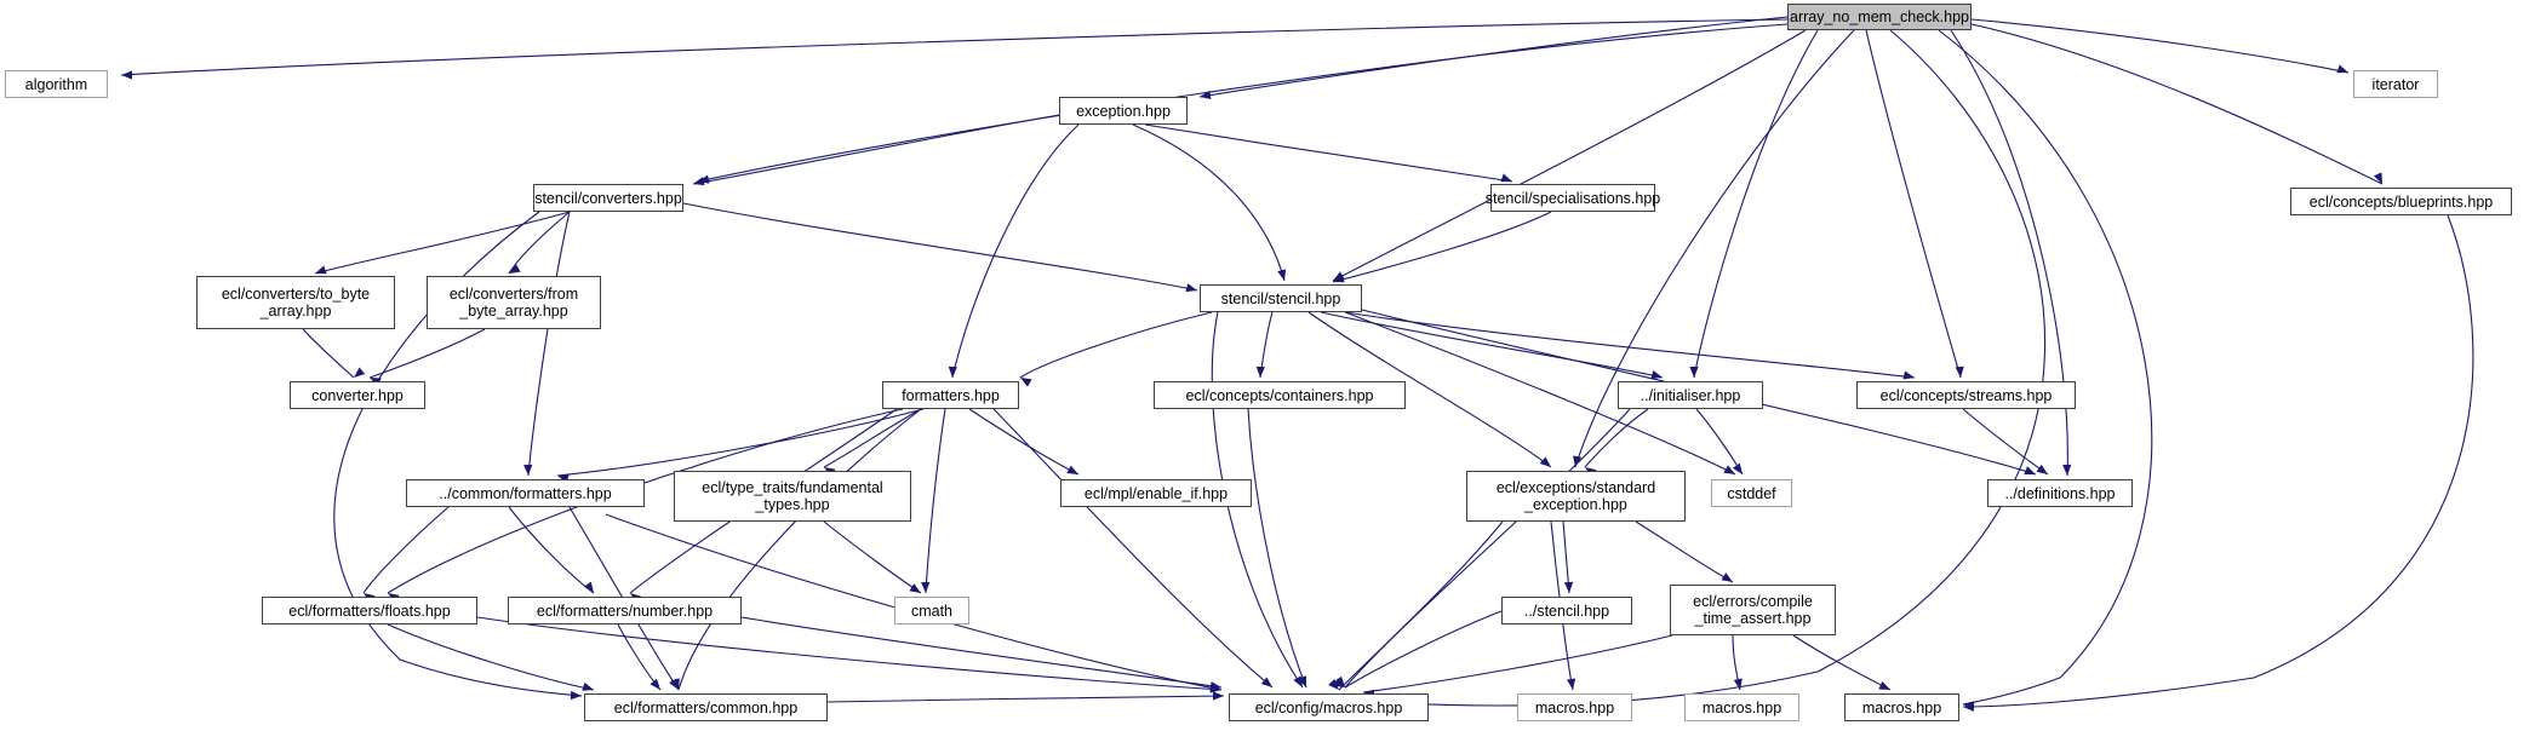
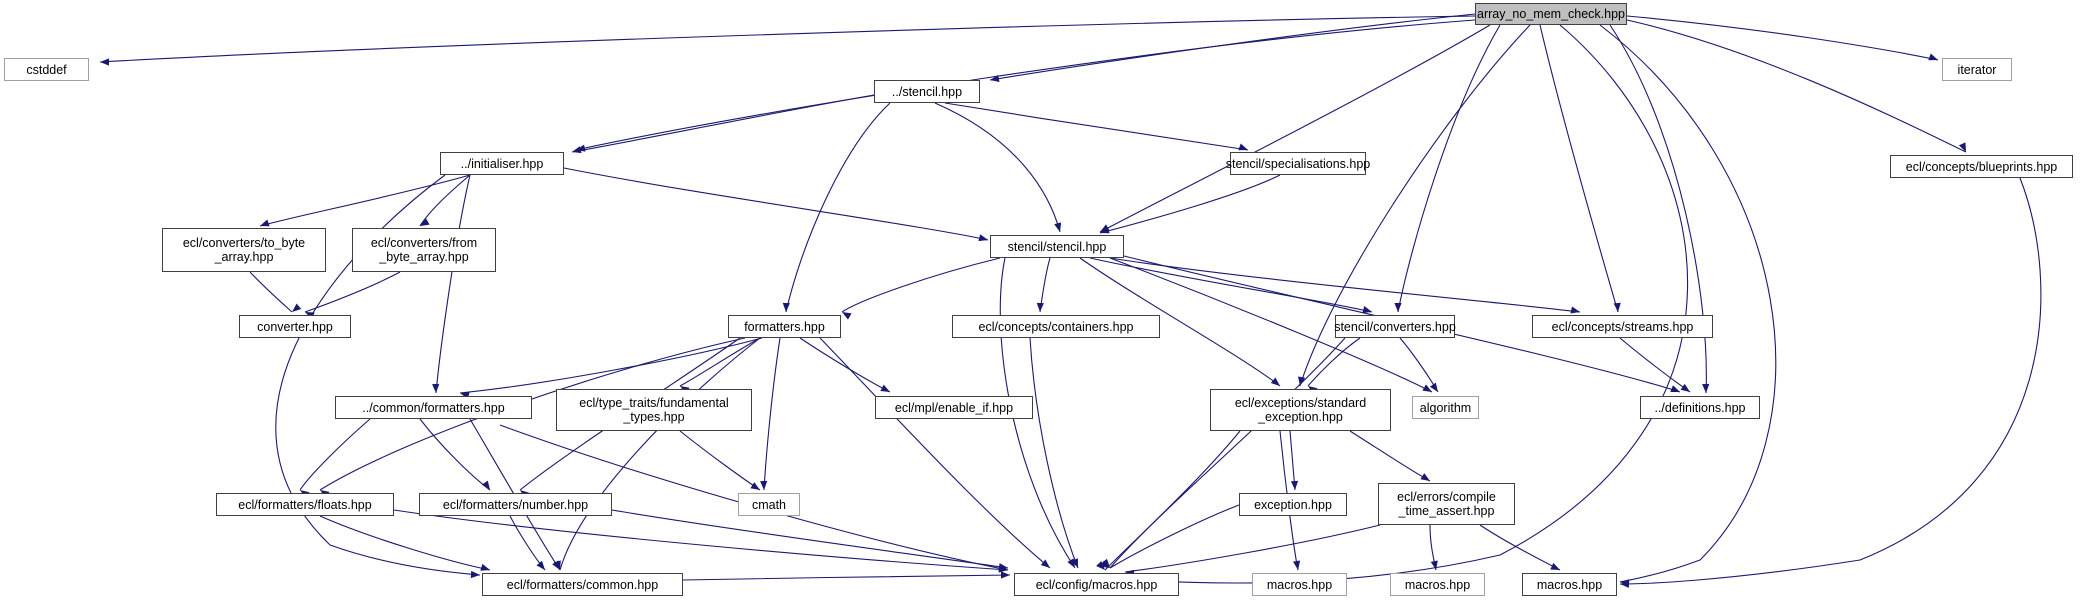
  array_no_mem_check.hpp
- algorithm
+ cstddef
  iterator
- exception.hpp
+ ../stencil.hpp
  ecl/concepts/blueprints.hpp
- stencil/converters.hpp
+ ../initialiser.hpp
  stencil/specialisations.hpp
  ecl/converters/to_byte
  _array.hpp
  ecl/converters/from
  _byte_array.hpp
  stencil/stencil.hpp
  converter.hpp
  formatters.hpp
  ecl/concepts/containers.hpp
- ../initialiser.hpp
+ stencil/converters.hpp
  ecl/concepts/streams.hpp
  ../common/formatters.hpp
  ecl/type_traits/fundamental
  _types.hpp
  ecl/mpl/enable_if.hpp
  ecl/exceptions/standard
  _exception.hpp
- cstddef
+ algorithm
  ../definitions.hpp
  ecl/formatters/floats.hpp
  ecl/formatters/number.hpp
  cmath
- ../stencil.hpp
+ exception.hpp
  ecl/errors/compile
  _time_assert.hpp
  ecl/formatters/common.hpp
  ecl/config/macros.hpp
  macros.hpp
  macros.hpp
  macros.hpp
